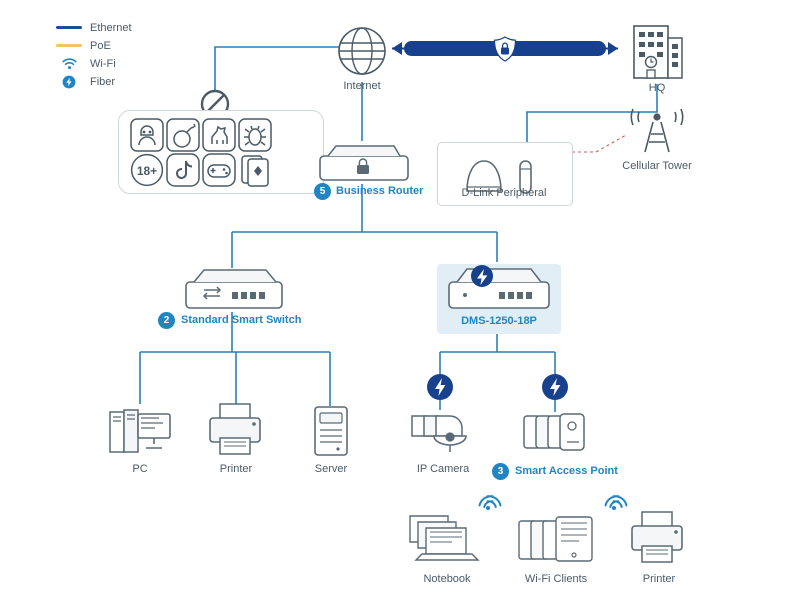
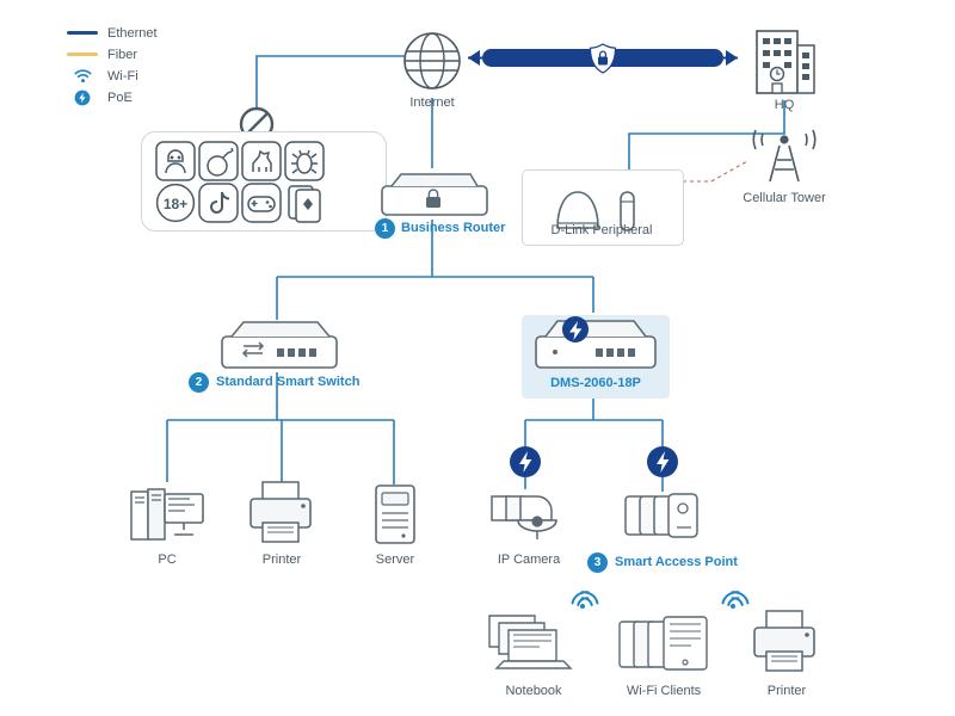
  Ethernet
- PoE
+ Fiber
  Wi-Fi
- Fiber
+ PoE
  Internet
  HQ
  18+
- 5
+ 1
  Business Router
  D-Link Peripheral
  Cellular Tower
  2
  Standard Smart Switch
- DMS-1250-18P
+ DMS-2060-18P
  PC
  Printer
  Server
  IP Camera
  3
  Smart Access Point
  Notebook
  Wi-Fi Clients
  Printer
